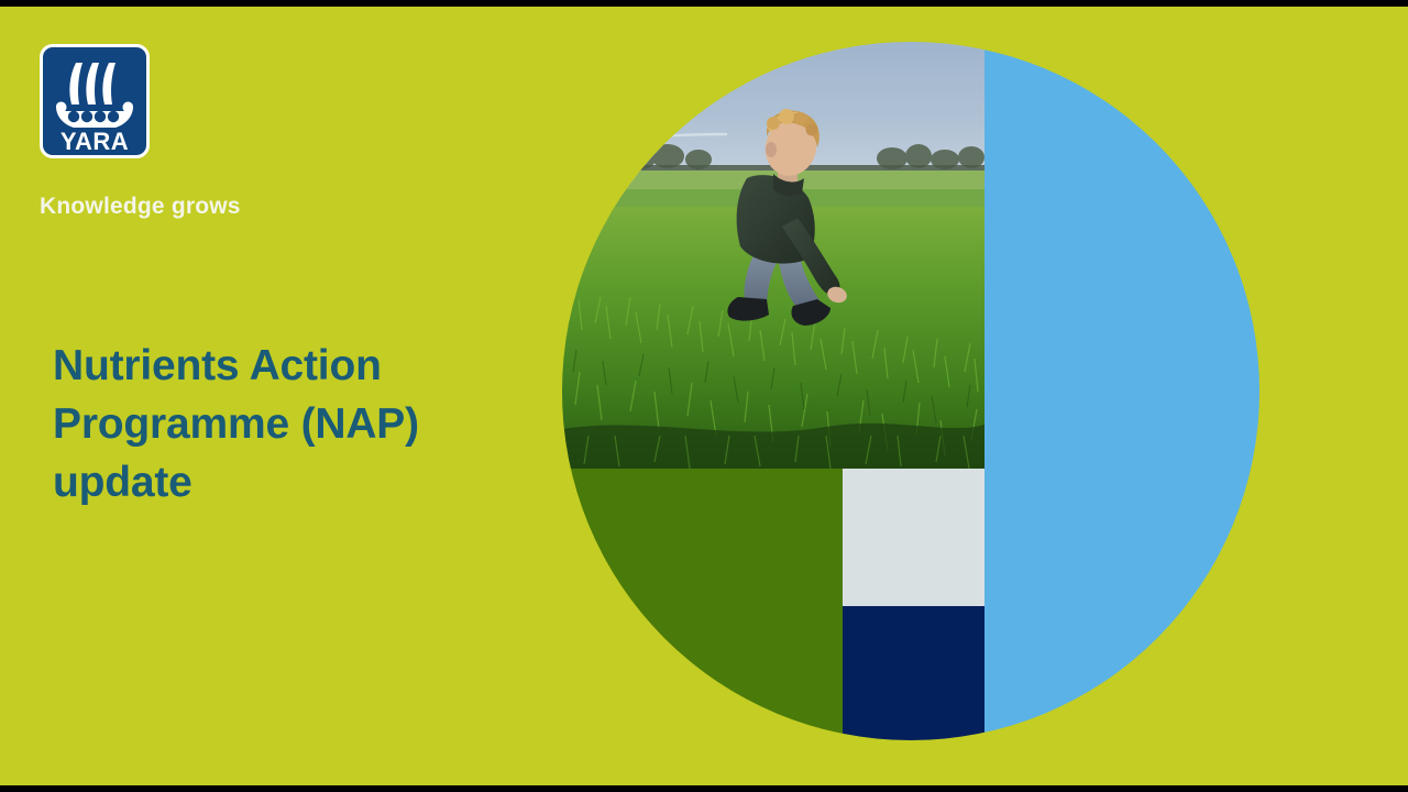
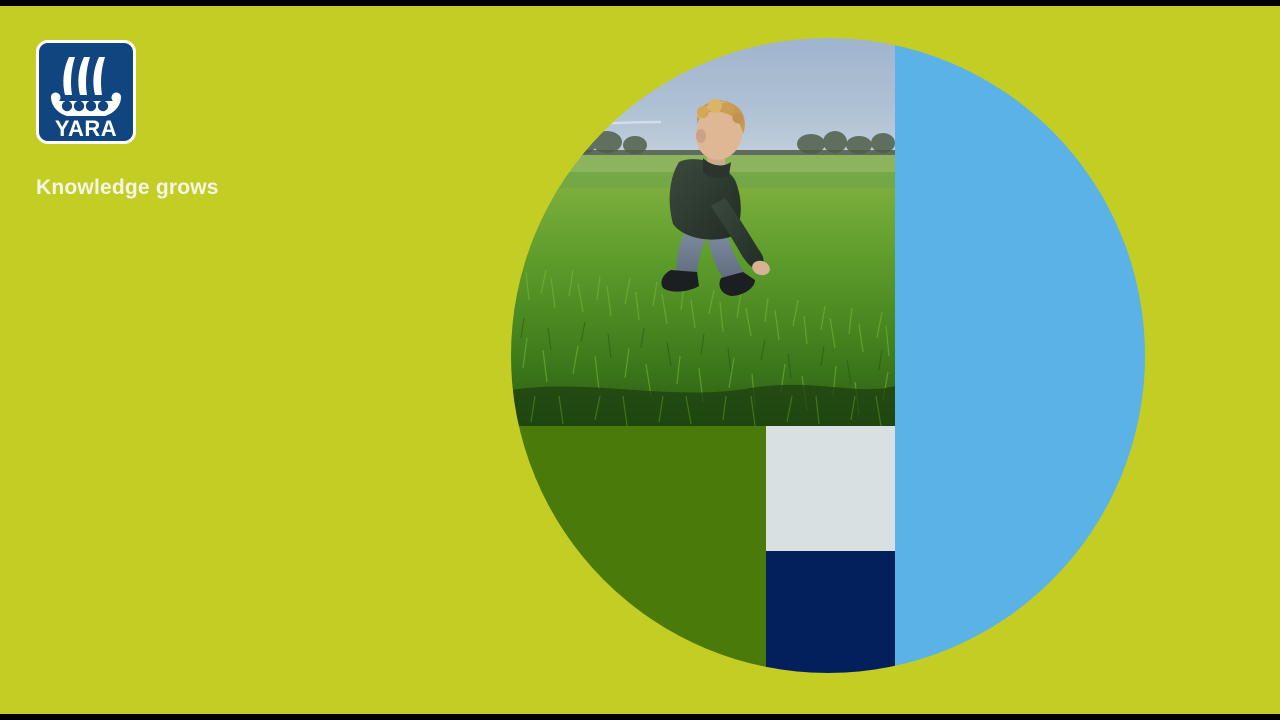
  YARA
  Knowledge grows
- Nutrients Action Programme (NAP) update
